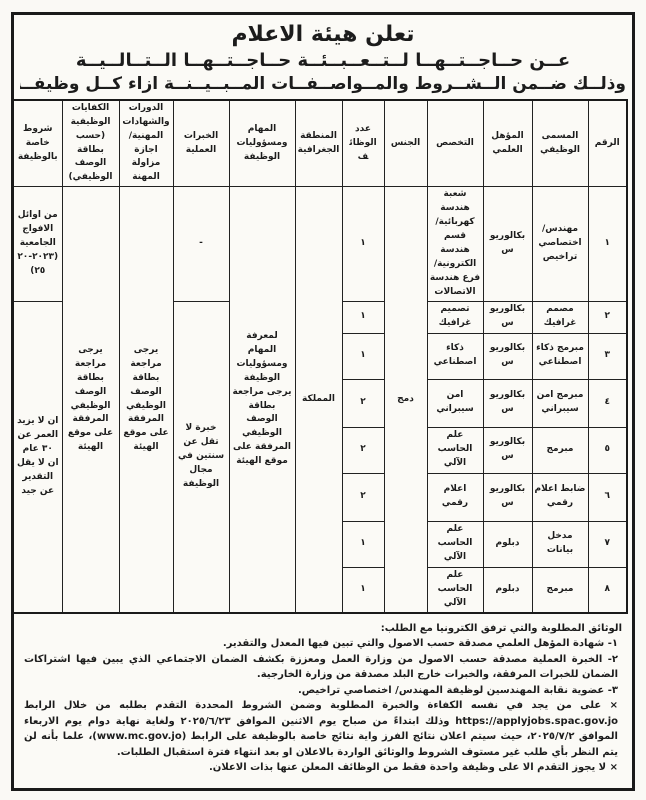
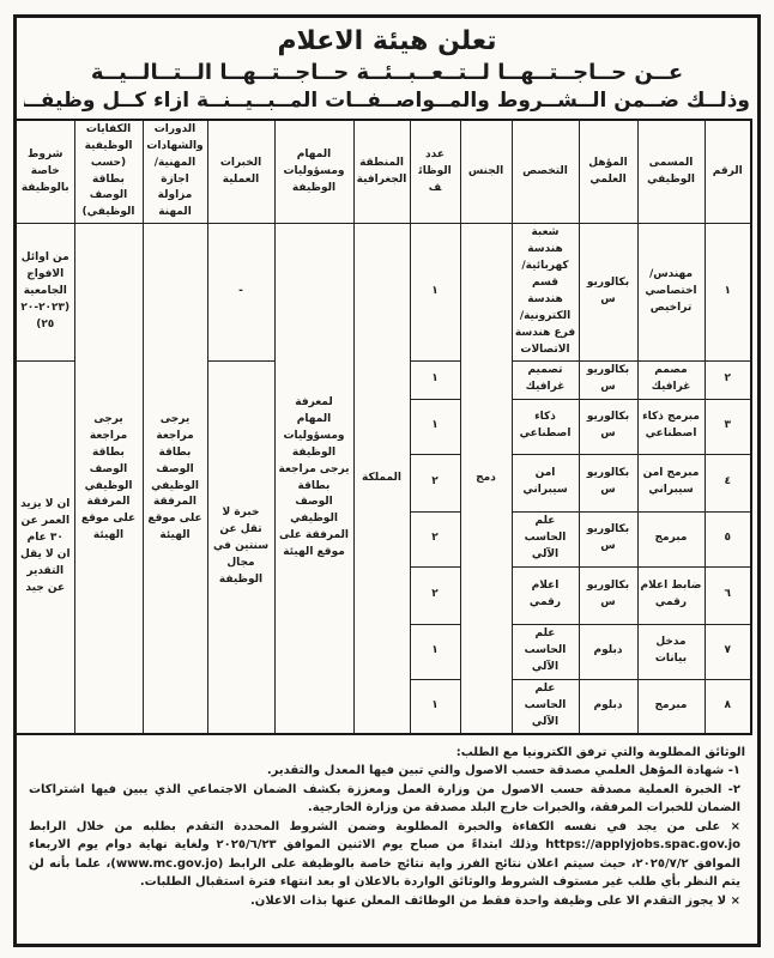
  تعلن هيئة الاعلام
  عــن حــاجــتــهــا لــتــعــبــئــة حــاجــتــهــا الــتــالــيــة
  وذلــك ضــمن الــشــروط والمــواصــفــات المــبــيــنــة ازاء كــل وظيفــ
  الرقم	المسمى الوظيفي	المؤهل العلمي	التخصص	الجنس	عدد الوظائف	المنطقة الجغرافية	المهام ومسؤوليات الوظيفة	الخبرات العملية	الدورات والشهادات المهنية/ اجازة مزاولة المهنة	الكفايات الوظيفية (حسب بطاقة الوصف الوظيفي)	شروط خاصة بالوظيفة
  ١	مهندس/ اختصاصي تراخيص	بكالوريوس	شعبة هندسة كهربائية/ قسم هندسة الكترونية/ فرع هندسة الاتصالات	دمج	١	المملكة	لمعرفة المهام ومسؤوليات الوظيفة يرجى مراجعة بطاقة الوصف الوظيفي المرفقة على موقع الهيئة	-	يرجى مراجعة بطاقة الوصف الوظيفي المرفقة على موقع الهيئة	يرجى مراجعة بطاقة الوصف الوظيفي المرفقة على موقع الهيئة	من اوائل الافواج الجامعية (٢٠٢٣-٢٠٢٥)
  ٢	مصمم غرافيك	بكالوريوس	تصميم غرافيك	١	خبرة لا تقل عن سنتين في مجال الوظيفة	ان لا يزيد العمر عن ٣٠ عام ان لا يقل التقدير عن جيد
  ٣	مبرمج ذكاء اصطناعي	بكالوريوس	ذكاء اصطناعي	١
  ٤	مبرمج امن سيبراني	بكالوريوس	امن سيبراني	٢
  ٥	مبرمج	بكالوريوس	علم الحاسب الآلي	٢
  ٦	ضابط اعلام رقمي	بكالوريوس	اعلام رقمي	٢
  ٧	مدخل بيانات	دبلوم	علم الحاسب الآلي	١
  ٨	مبرمج	دبلوم	علم الحاسب الآلي	١
  الوثائق المطلوبة والتي ترفق الكترونيا مع الطلب:
  ١- شهادة المؤهل العلمي مصدقة حسب الاصول والتي تبين فيها المعدل والتقدير.
  ٢- الخبرة العملية مصدقة حسب الاصول من وزارة العمل ومعززة بكشف الضمان الاجتماعي الذي يبين فيها اشتراكات الضمان للخبرات المرفقة، والخبرات خارج البلد مصدقة من وزارة الخارجية.
- ٣- عضوية نقابة المهندسين لوظيفة المهندس/ اختصاصي تراخيص.
  × على من يجد في نفسه الكفاءة والخبرة المطلوبة وضمن الشروط المحددة التقدم بطلبه من خلال الرابط https://applyjobs.spac.gov.jo وذلك ابتداءً من صباح يوم الاثنين الموافق ٢٠٢٥/٦/٢٣ ولغاية نهاية دوام يوم الاربعاء الموافق ٢٠٢٥/٧/٢، حيث سيتم اعلان نتائج الفرز واية نتائج خاصة بالوظيفة على الرابط (www.mc.gov.jo)، علما بأنه لن يتم النظر بأي طلب غير مستوف الشروط والوثائق الواردة بالاعلان او بعد انتهاء فترة استقبال الطلبات.
  × لا يجوز التقدم الا على وظيفة واحدة فقط من الوظائف المعلن عنها بذات الاعلان.
